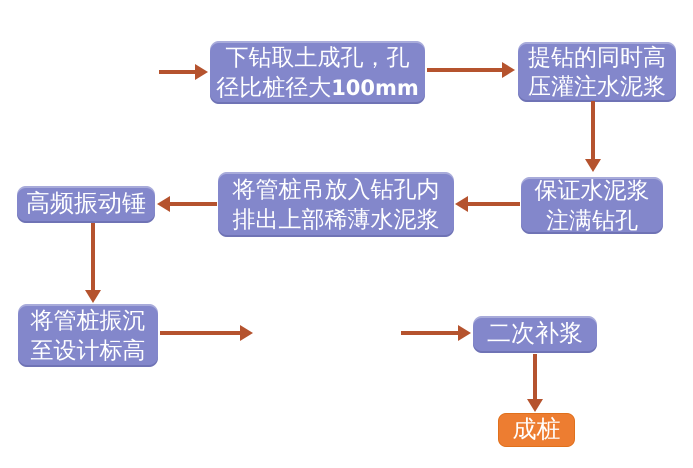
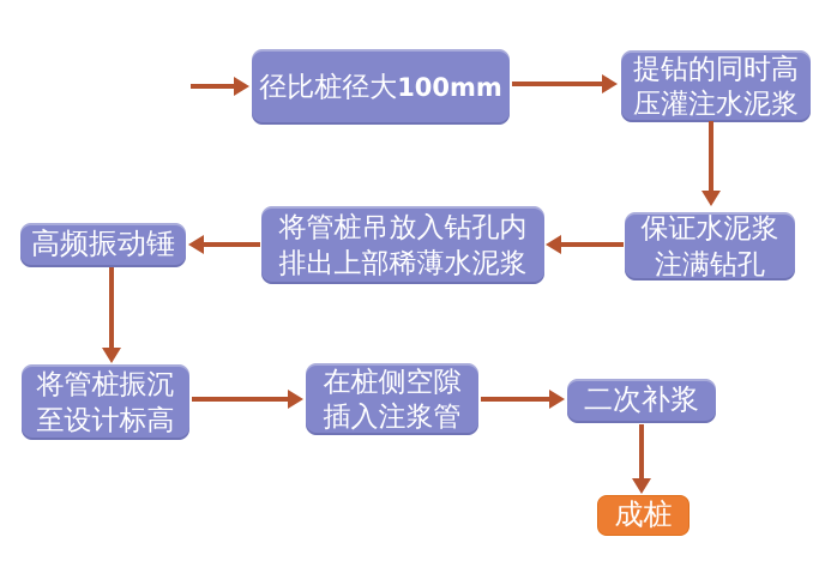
- 下钻取土成孔，孔
  径比桩径大100mm
  提钻的同时高
  压灌注水泥浆
  保证水泥浆
  注满钻孔
  将管桩吊放入钻孔内
  排出上部稀薄水泥浆
  高频振动锤
  将管桩振沉
  至设计标高
+ 在桩侧空隙
+ 插入注浆管
  二次补浆
  成桩
